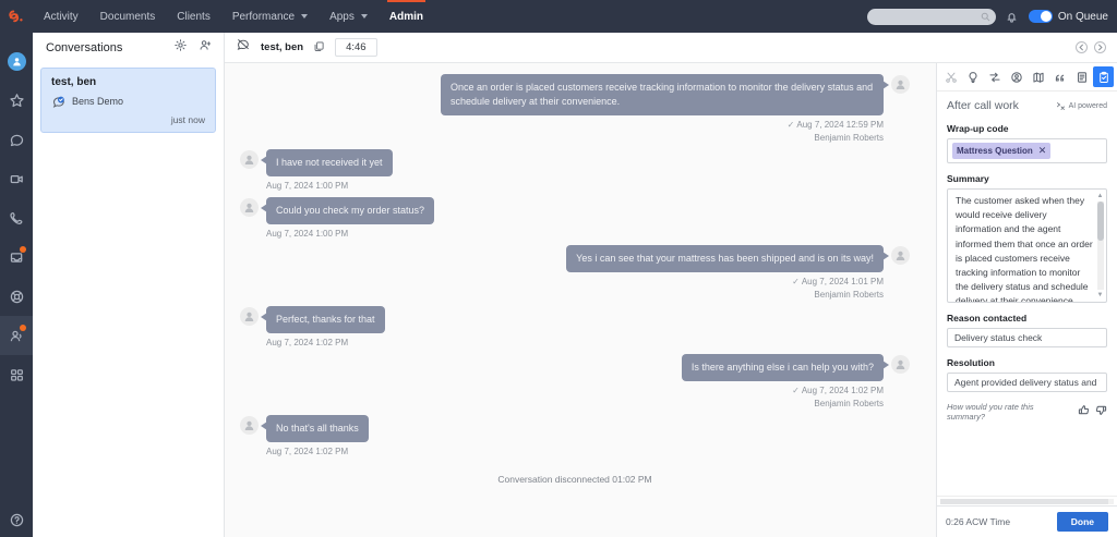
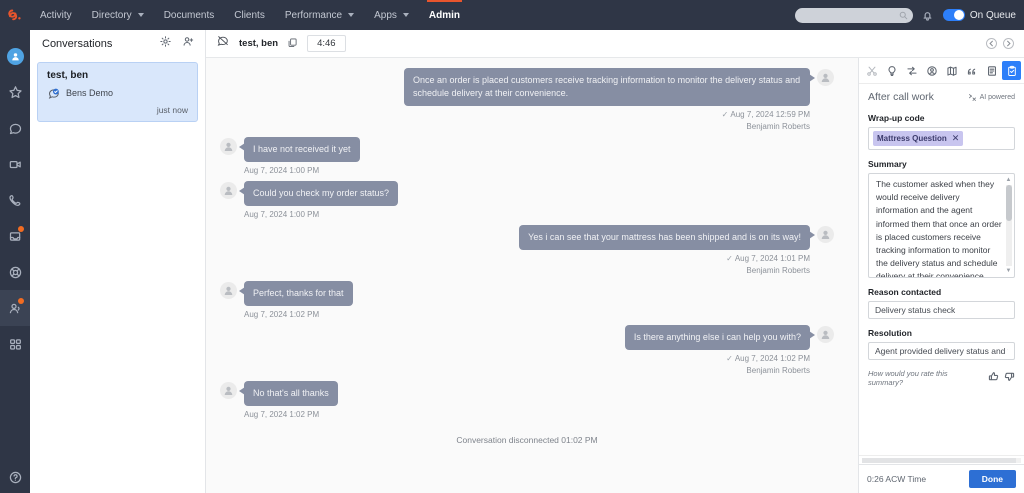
  Activity
+ Directory
  Documents
  Clients
  Performance
  Apps
  Admin
  On Queue
  Conversations
  test, ben
  Bens Demo
  just now
  test, ben
  4:46
  Once an order is placed customers receive tracking information to monitor the delivery status and schedule delivery at their convenience.
  ✓ Aug 7, 2024 12:59 PM
  Benjamin Roberts
  I have not received it yet
  Aug 7, 2024 1:00 PM
  Could you check my order status?
  Aug 7, 2024 1:00 PM
  Yes i can see that your mattress has been shipped and is on its way!
  ✓ Aug 7, 2024 1:01 PM
  Benjamin Roberts
  Perfect, thanks for that
  Aug 7, 2024 1:02 PM
  Is there anything else i can help you with?
  ✓ Aug 7, 2024 1:02 PM
  Benjamin Roberts
  No that's all thanks
  Aug 7, 2024 1:02 PM
  Conversation disconnected 01:02 PM
  After call work
  Wrap-up code
  Mattress Question
  ✕
  Summary
  The customer asked when they would receive delivery information and the agent informed them that once an order is placed customers receive tracking information to monitor the delivery status and schedule delivery at their convenience.
  Reason contacted
  Delivery status check
  Resolution
  Agent provided delivery status and
  How would you rate this summary?
  0:26 ACW Time
  Done
